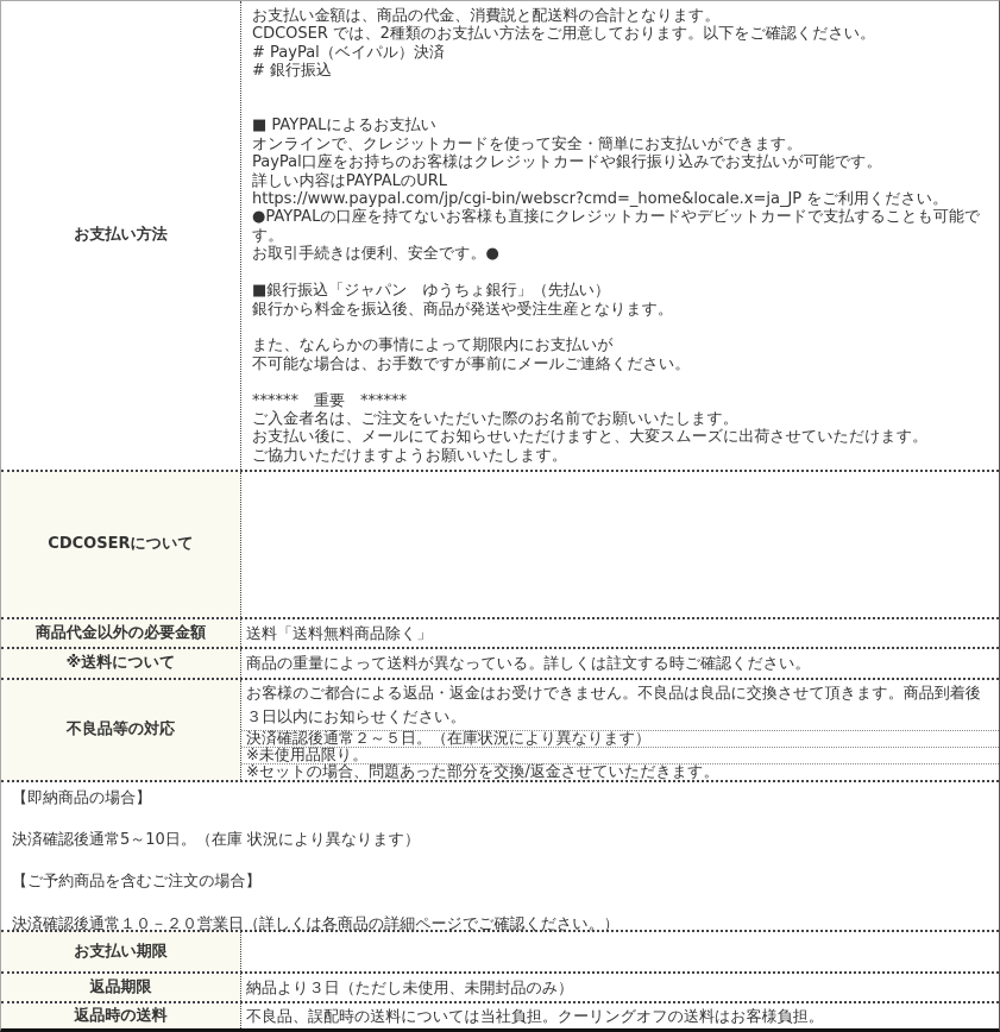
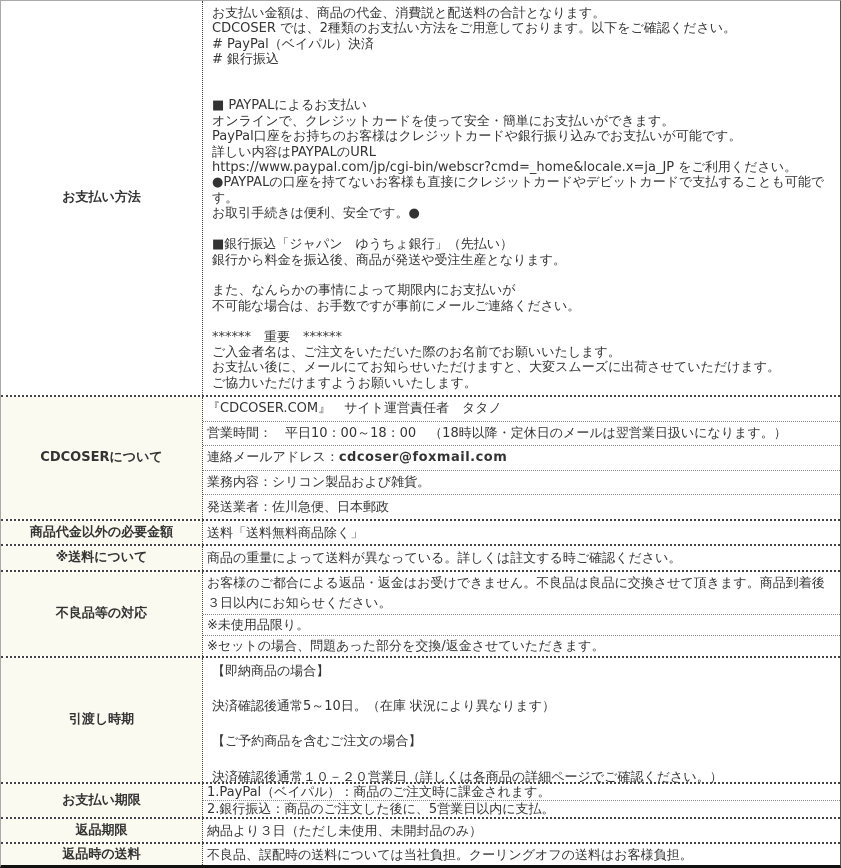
  お支払い方法
  お支払い金額は、商品の代金、消費説と配送料の合計となります。
  CDCOSER では、2種類のお支払い方法をご用意しております。以下をご確認ください。
  # PayPal（ベイパル）決済
  # 銀行振込
  ■ PAYPALによるお支払い
  オンラインで、クレジットカードを使って安全・簡単にお支払いができます。
  PayPal口座をお持ちのお客様はクレジットカードや銀行振り込みでお支払いが可能です。
  詳しい内容はPAYPALのURL
  https://www.paypal.com/jp/cgi-bin/webscr?cmd=_home&locale.x=ja_JP をご利用ください。
  ●PAYPALの口座を持てないお客様も直接にクレジットカードやデビットカードで支払することも可能です。
  お取引手続きは便利、安全です。●
  ■銀行振込「ジャパン ゆうちょ銀行」（先払い）
  銀行から料金を振込後、商品が発送や受注生産となります。
  また、なんらかの事情によって期限内にお支払いが
  不可能な場合は、お手数ですが事前にメールご連絡ください。
  ****** 重要 ******
  ご入金者名は、ご注文をいただいた際のお名前でお願いいたします。
  お支払い後に、メールにてお知らせいただけますと、大変スムーズに出荷させていただけます。
  ご協力いただけますようお願いいたします。
  CDCOSERについて
+ 『CDCOSER.COM』 サイト運営責任者 タタノ
+ 営業時間： 平日10：00～18：00 （18時以降・定休日のメールは翌営業日扱いになります。）
+ 連絡メールアドレス：
+ cdcoser@foxmail.com
+ 業務内容：シリコン製品および雑貨。
+ 発送業者：佐川急便、日本郵政
  商品代金以外の必要金額
  送料「送料無料商品除く」
  ※送料について
  商品の重量によって送料が異なっている。詳しくは註文する時ご確認ください。
  不良品等の対応
  お客様のご都合による返品・返金はお受けできません。不良品は良品に交換させて頂きます。商品到着後３日以内にお知らせください。
- 決済確認後通常２～５日。（在庫状況により異なります）
  ※未使用品限り。
  ※セットの場合、問題あった部分を交換/返金させていただきます。
+ 引渡し時期
  【即納商品の場合】
  決済確認後通常5～10日。（在庫 状況により異なります）
  【ご予約商品を含むご注文の場合】
  決済確認後通常１０－２０営業日（詳しくは各商品の詳細ページでご確認ください。）
  お支払い期限
+ 1.PayPal（ベイパル）：商品のご注文時に課金されます。
+ 2.銀行振込：商品のご注文した後に、5営業日以内に支払。
  返品期限
  納品より３日（ただし未使用、未開封品のみ）
  返品時の送料
  不良品、誤配時の送料については当社負担。クーリングオフの送料はお客様負担。
